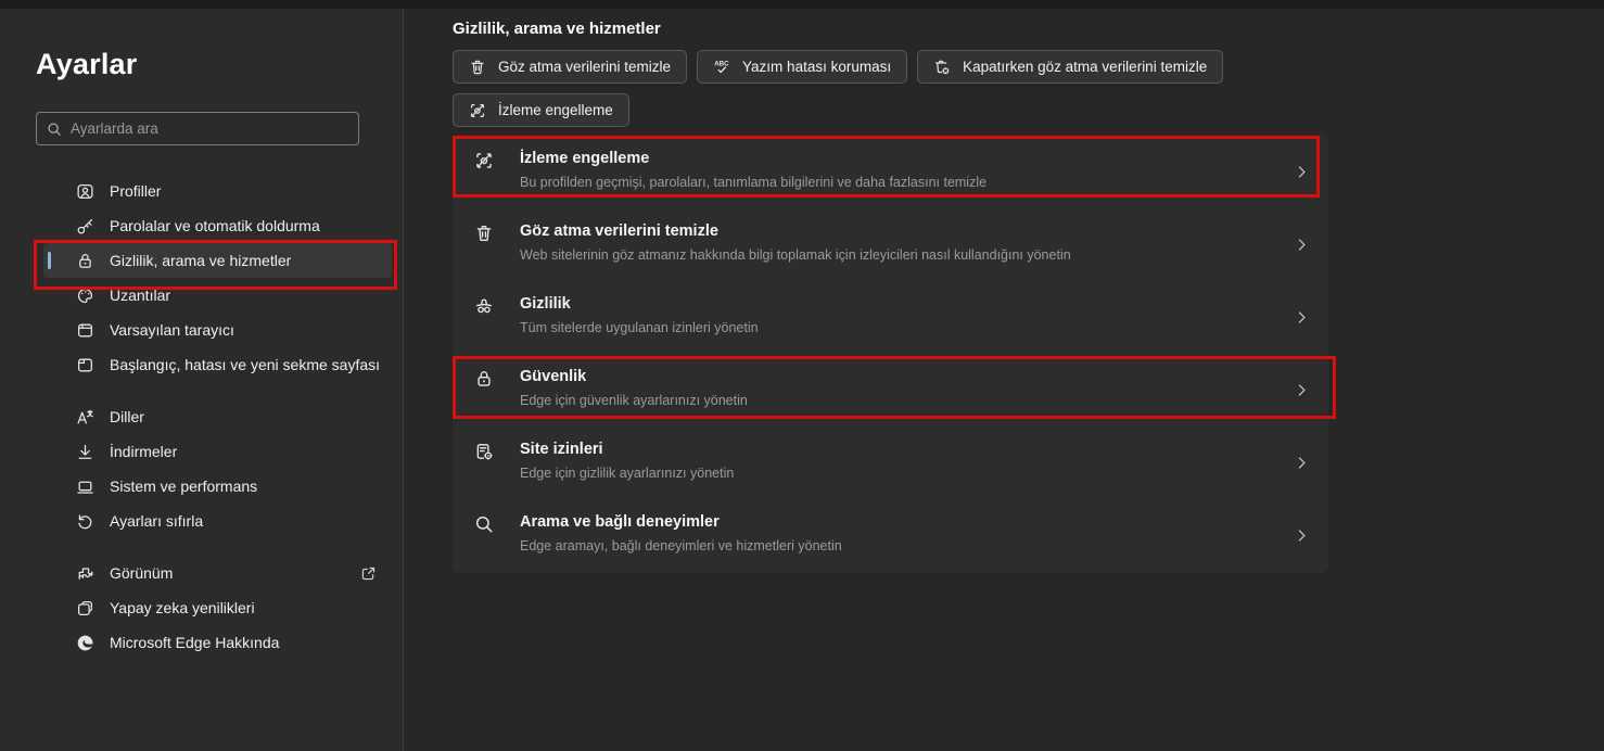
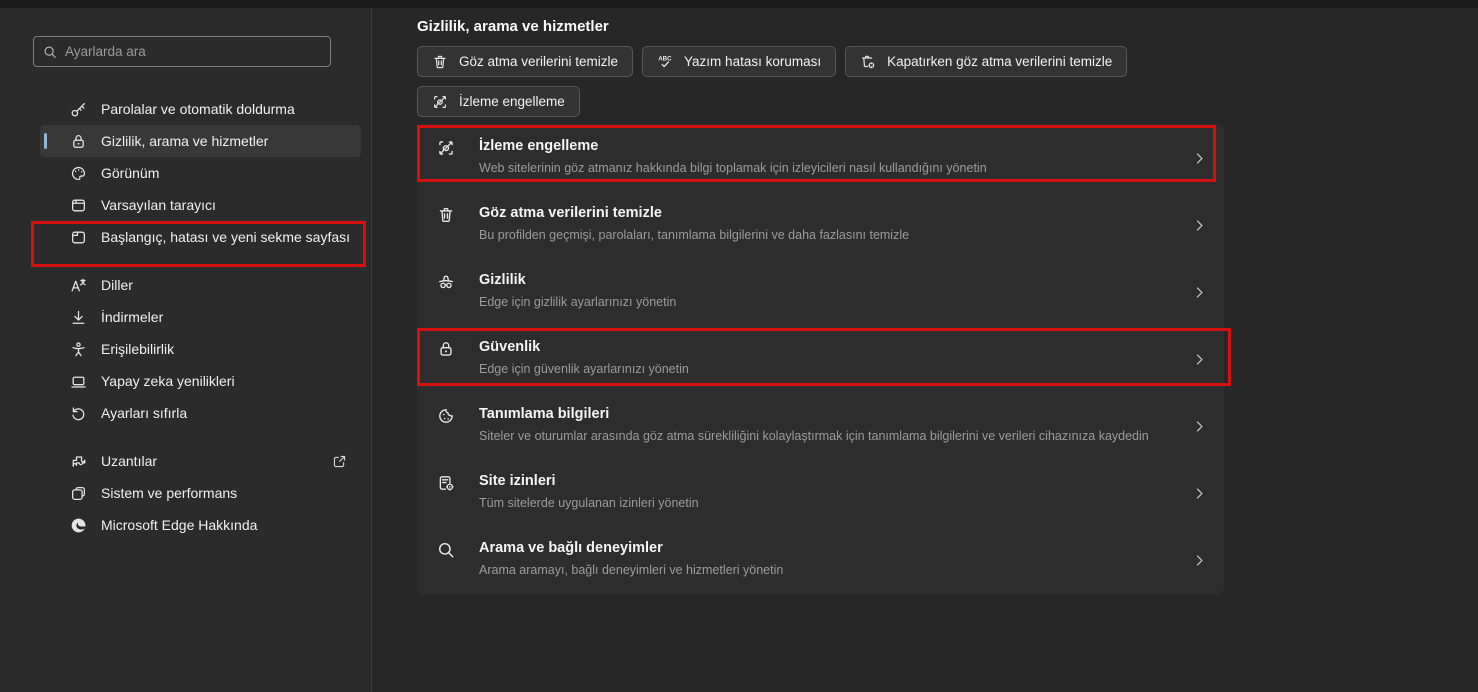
- Ayarlar
  Ayarlarda ara
- Profiller
  Parolalar ve otomatik doldurma
  Gizlilik, arama ve hizmetler
- Uzantılar
+ Görünüm
  Varsayılan tarayıcı
  Başlangıç, hatası ve yeni sekme sayfası
  Diller
  İndirmeler
+ Erişilebilirlik
- Sistem ve performans
+ Yapay zeka yenilikleri
  Ayarları sıfırla
- Görünüm
+ Uzantılar
- Yapay zeka yenilikleri
+ Sistem ve performans
  Microsoft Edge Hakkında
  Gizlilik, arama ve hizmetler
  Göz atma verilerini temizle
  Yazım hatası koruması
  Kapatırken göz atma verilerini temizle
  İzleme engelleme
  İzleme engelleme
- Bu profilden geçmişi, parolaları, tanımlama bilgilerini ve daha fazlasını temizle
+ Web sitelerinin göz atmanız hakkında bilgi toplamak için izleyicileri nasıl kullandığını yönetin
  Göz atma verilerini temizle
- Web sitelerinin göz atmanız hakkında bilgi toplamak için izleyicileri nasıl kullandığını yönetin
+ Bu profilden geçmişi, parolaları, tanımlama bilgilerini ve daha fazlasını temizle
  Gizlilik
- Tüm sitelerde uygulanan izinleri yönetin
+ Edge için gizlilik ayarlarınızı yönetin
  Güvenlik
  Edge için güvenlik ayarlarınızı yönetin
+ Tanımlama bilgileri
+ Siteler ve oturumlar arasında göz atma sürekliliğini kolaylaştırmak için tanımlama bilgilerini ve verileri cihazınıza kaydedin
  Site izinleri
- Edge için gizlilik ayarlarınızı yönetin
+ Tüm sitelerde uygulanan izinleri yönetin
  Arama ve bağlı deneyimler
- Edge aramayı, bağlı deneyimleri ve hizmetleri yönetin
+ Arama aramayı, bağlı deneyimleri ve hizmetleri yönetin
